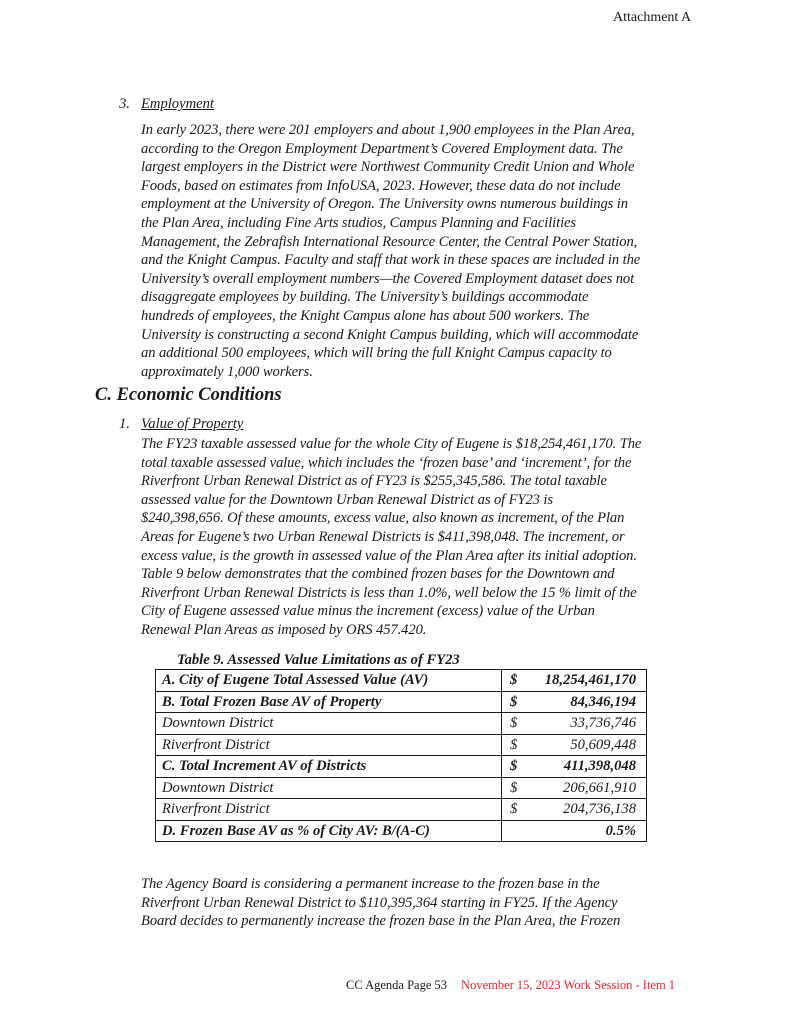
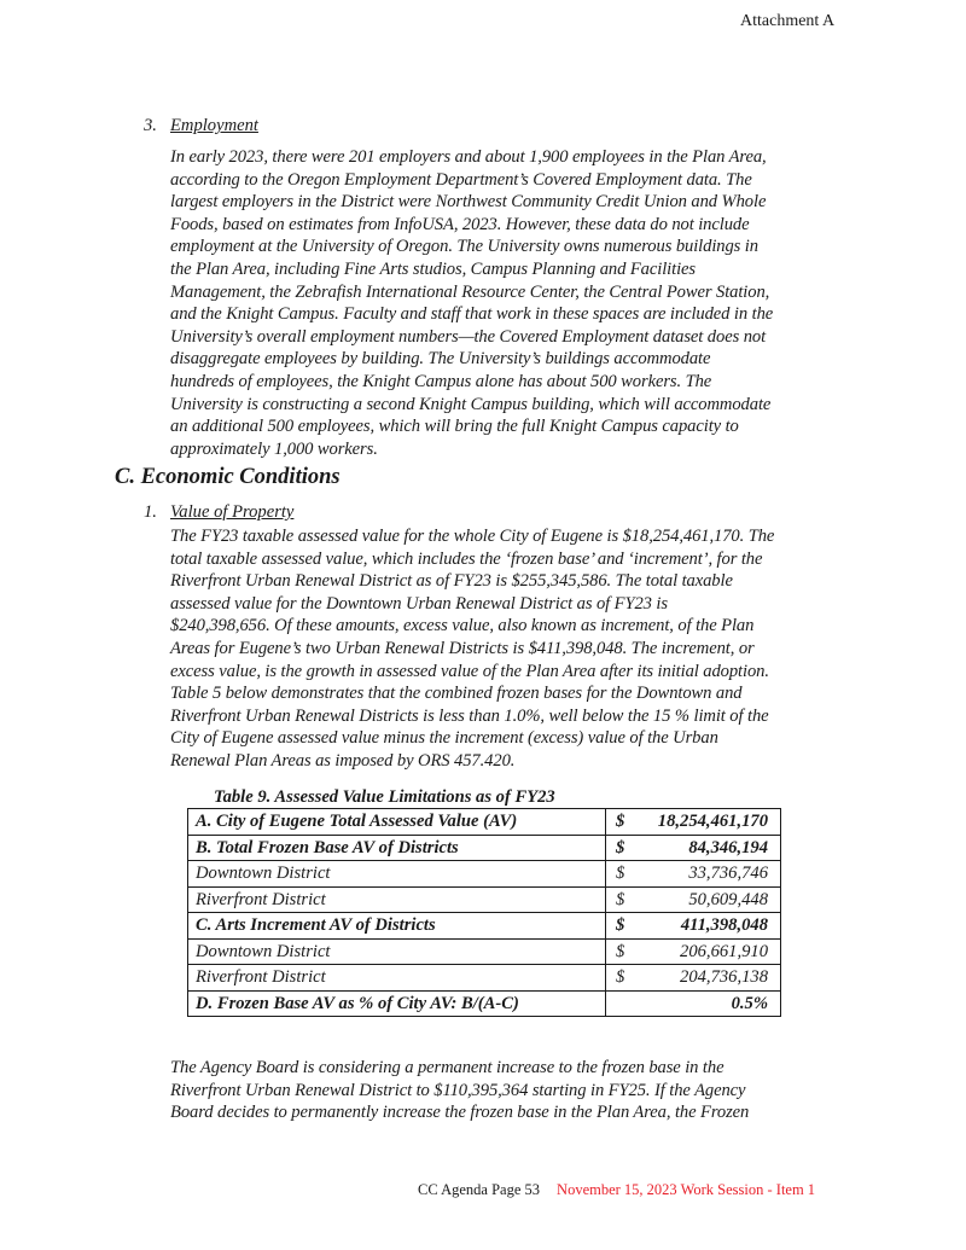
  Attachment A
  3.
  Employment
  In early 2023, there were 201 employers and about 1,900 employees in the Plan Area,
  according to the Oregon Employment Department’s Covered Employment data. The
  largest employers in the District were Northwest Community Credit Union and Whole
  Foods, based on estimates from InfoUSA, 2023. However, these data do not include
  employment at the University of Oregon. The University owns numerous buildings in
  the Plan Area, including Fine Arts studios, Campus Planning and Facilities
  Management, the Zebrafish International Resource Center, the Central Power Station,
  and the Knight Campus. Faculty and staff that work in these spaces are included in the
  University’s overall employment numbers—the Covered Employment dataset does not
  disaggregate employees by building. The University’s buildings accommodate
  hundreds of employees, the Knight Campus alone has about 500 workers. The
  University is constructing a second Knight Campus building, which will accommodate
  an additional 500 employees, which will bring the full Knight Campus capacity to
  approximately 1,000 workers.
  C. Economic Conditions
  1.
  Value of Property
  The FY23 taxable assessed value for the whole City of Eugene is $18,254,461,170. The
  total taxable assessed value, which includes the ‘frozen base’ and ‘increment’, for the
  Riverfront Urban Renewal District as of FY23 is $255,345,586. The total taxable
  assessed value for the Downtown Urban Renewal District as of FY23 is
  $240,398,656. Of these amounts, excess value, also known as increment, of the Plan
  Areas for Eugene’s two Urban Renewal Districts is $411,398,048. The increment, or
  excess value, is the growth in assessed value of the Plan Area after its initial adoption.
- Table 9 below demonstrates that the combined frozen bases for the Downtown and
+ Table 5 below demonstrates that the combined frozen bases for the Downtown and
  Riverfront Urban Renewal Districts is less than 1.0%, well below the 15 % limit of the
  City of Eugene assessed value minus the increment (excess) value of the Urban
  Renewal Plan Areas as imposed by ORS 457.420.
  Table 9. Assessed Value Limitations as of FY23
  A. City of Eugene Total Assessed Value (AV)	$ 18,254,461,170
- B. Total Frozen Base AV of Property	$ 84,346,194
+ B. Total Frozen Base AV of Districts	$ 84,346,194
  Downtown District	$ 33,736,746
  Riverfront District	$ 50,609,448
- C. Total Increment AV of Districts	$ 411,398,048
+ C. Arts Increment AV of Districts	$ 411,398,048
  Downtown District	$ 206,661,910
  Riverfront District	$ 204,736,138
  D. Frozen Base AV as % of City AV: B/(A-C)	0.5%
  The Agency Board is considering a permanent increase to the frozen base in the
  Riverfront Urban Renewal District to $110,395,364 starting in FY25. If the Agency
  Board decides to permanently increase the frozen base in the Plan Area, the Frozen
  CC Agenda Page 53 November 15, 2023 Work Session - Item 1
